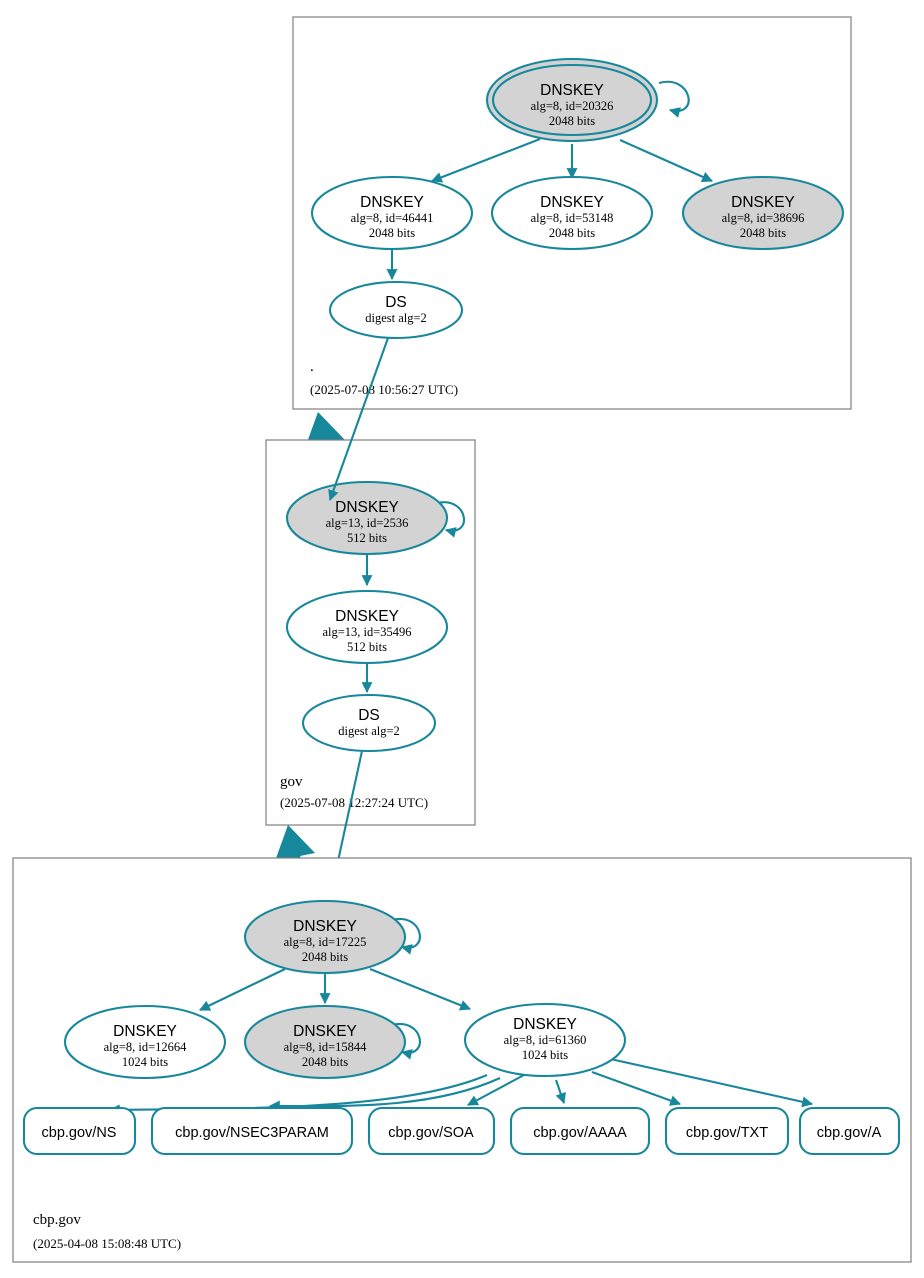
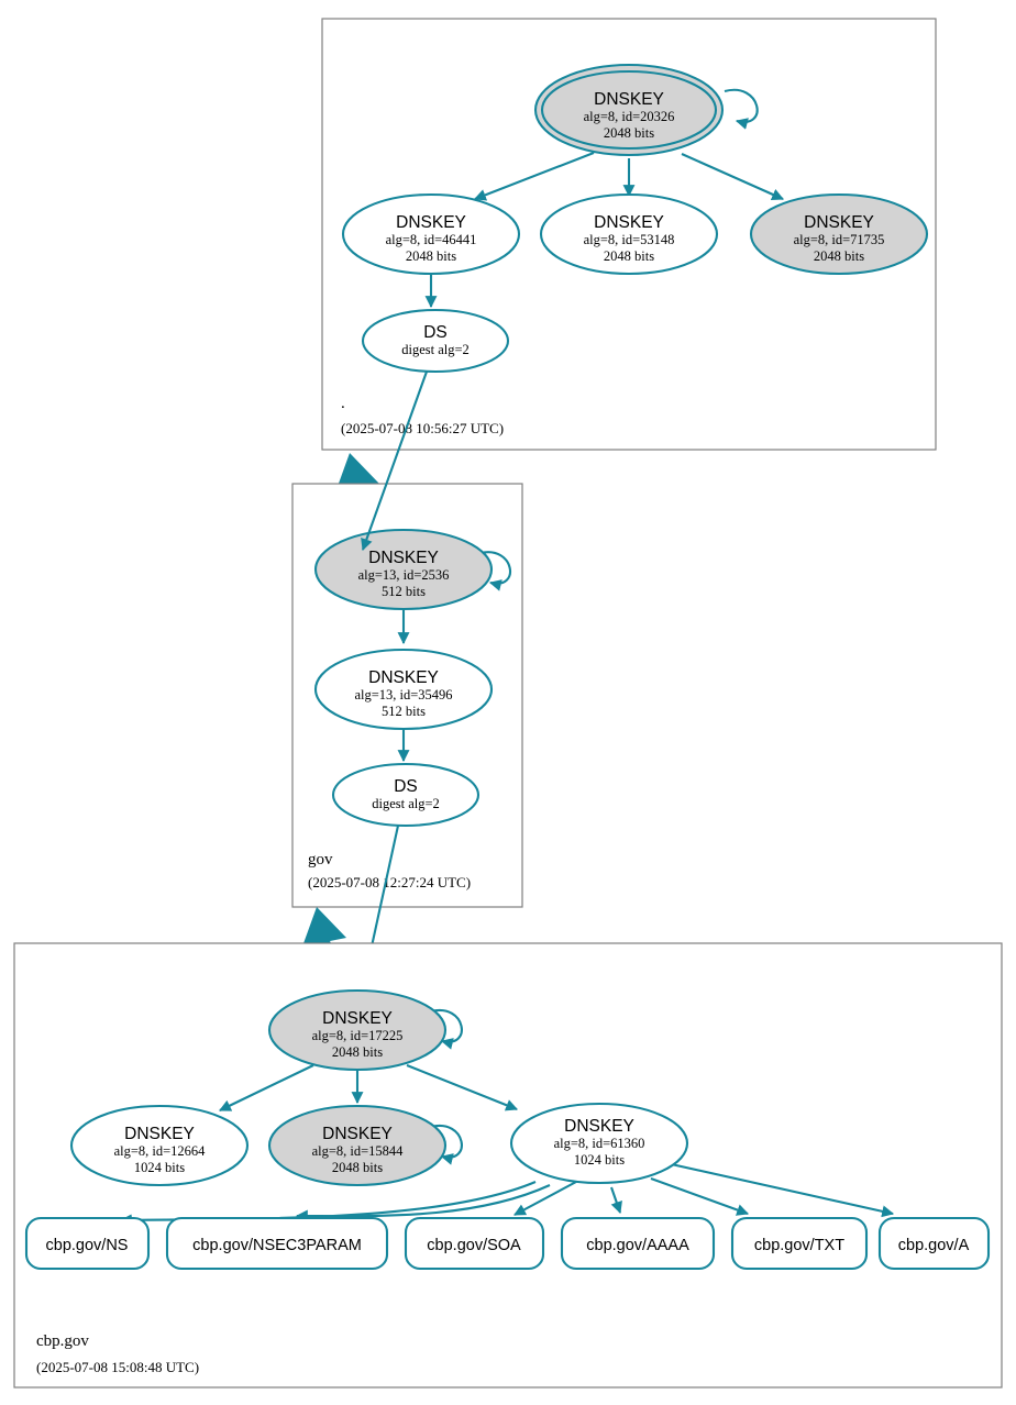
  DNSKEY
  alg=8, id=20326
  2048 bits
  DNSKEY
  alg=8, id=46441
  2048 bits
  DNSKEY
  alg=8, id=53148
  2048 bits
  DNSKEY
- alg=8, id=38696
+ alg=8, id=71735
  2048 bits
  DS
  digest alg=2
  .
  (2025-07-08 10:56:27 UTC)
  DNSKEY
  alg=13, id=2536
  512 bits
  DNSKEY
  alg=13, id=35496
  512 bits
  DS
  digest alg=2
  gov
  (2025-07-082:27:24 UTC)
  DNSKEY
  alg=8, id=17225
  2048 bits
  DNSKEY
  alg=8, id=12664
  1024 bits
  DNSKEY
  alg=8, id=15844
  2048 bits
  DNSKEY
  alg=8, id=61360
  1024 bits
  cbp.gov/NS
  cbp.gov/NSEC3PARAM
  cbp.gov/SOA
  cbp.gov/AAAA
  cbp.gov/TXT
  cbp.gov/A
  cbp.gov
- (2025-04-08 15:08:48 UTC)
+ (2025-07-08 15:08:48 UTC)
